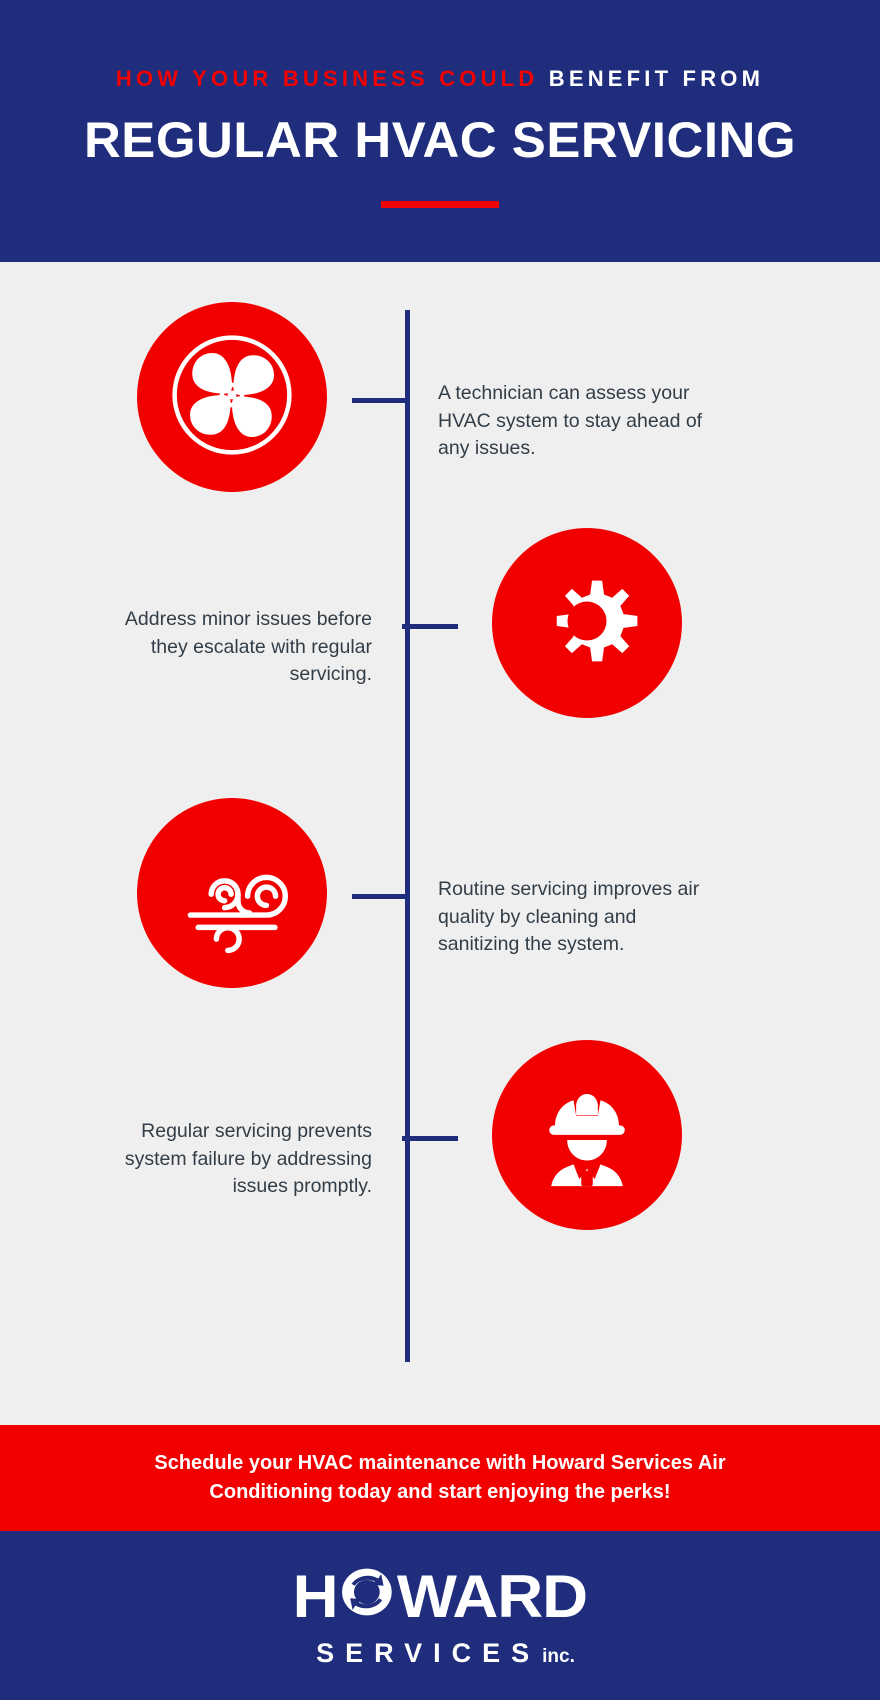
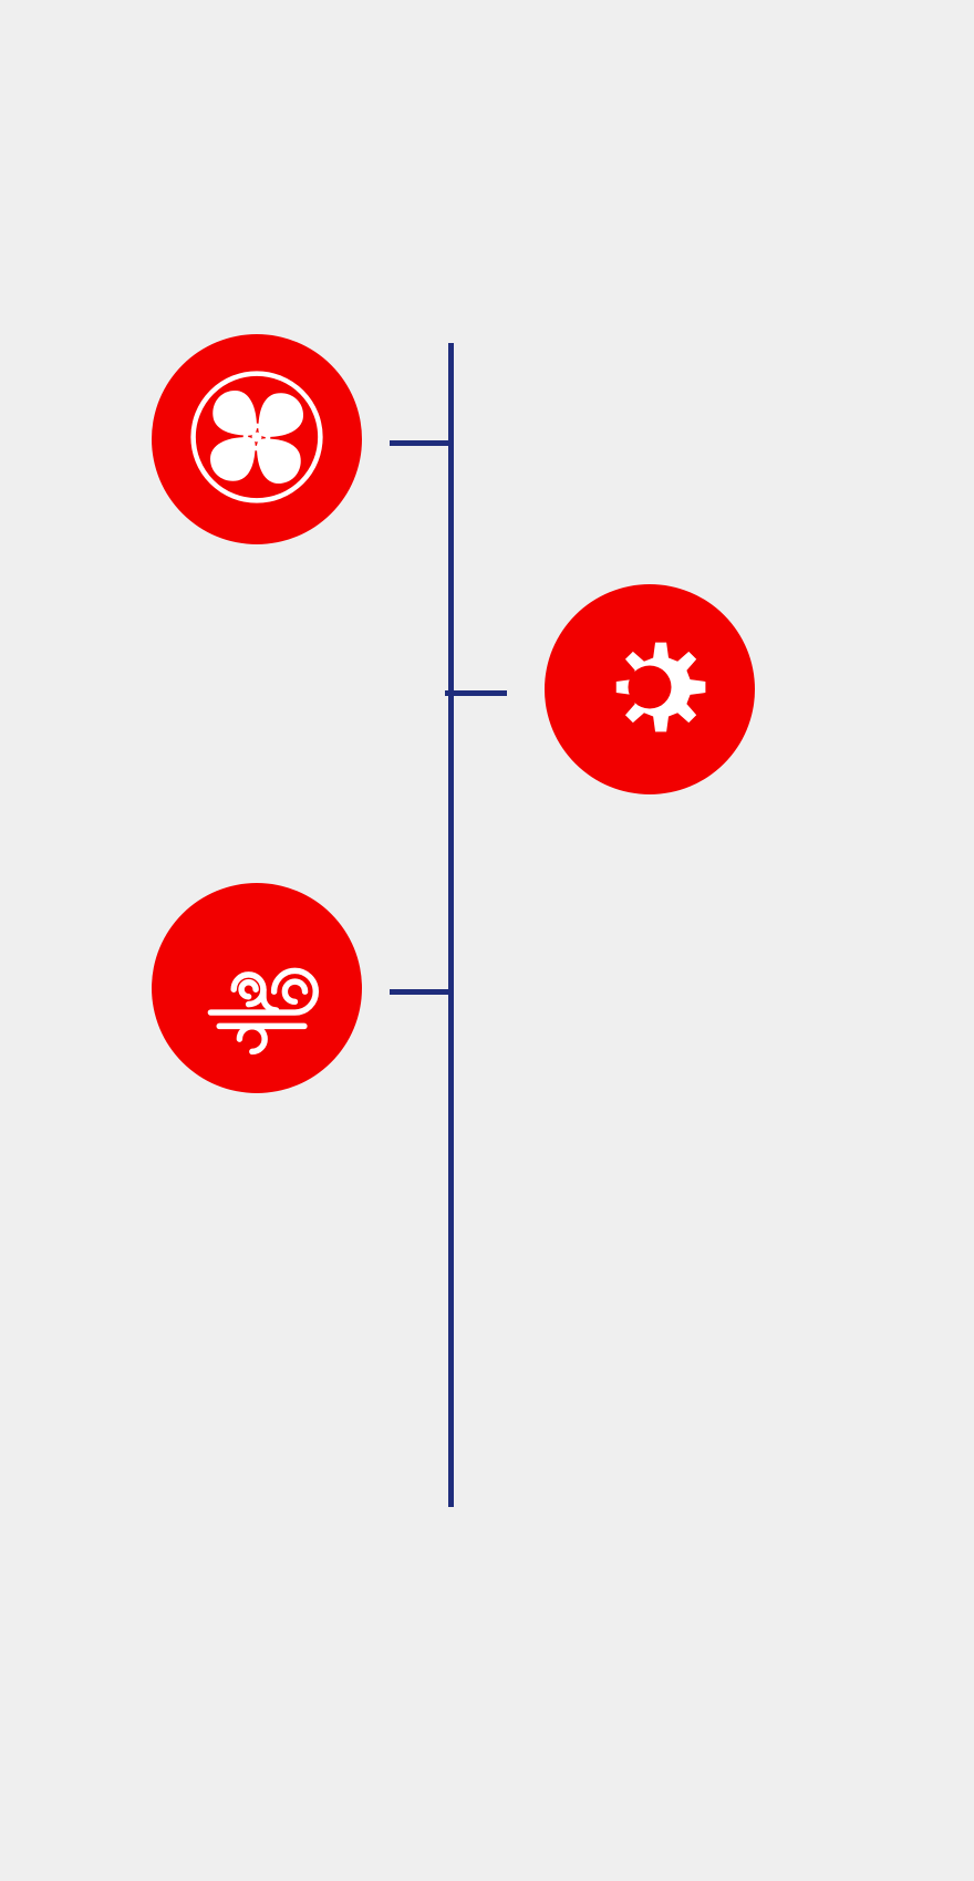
- HOW YOUR BUSINESS COULD BENEFIT FROM
- REGULAR HVAC SERVICING
- A technician can assess your HVAC system to stay ahead of any issues.
- Address minor issues before they escalate with regular servicing.
- Routine servicing improves air quality by cleaning and sanitizing the system.
- Regular servicing prevents system failure by addressing issues promptly.
- Schedule your HVAC maintenance with Howard Services Air Conditioning today and start enjoying the perks!
- H
- WARD
- SERVICES
- inc.
